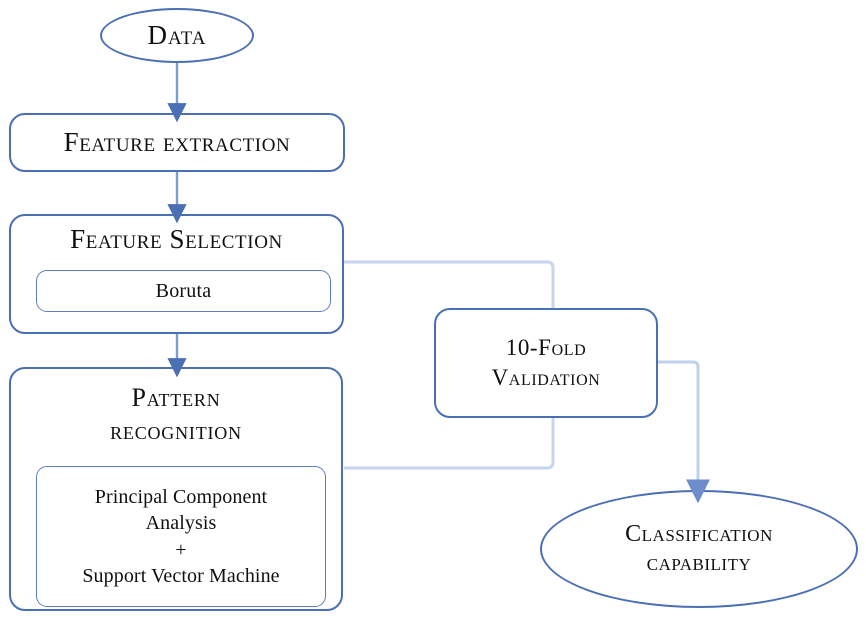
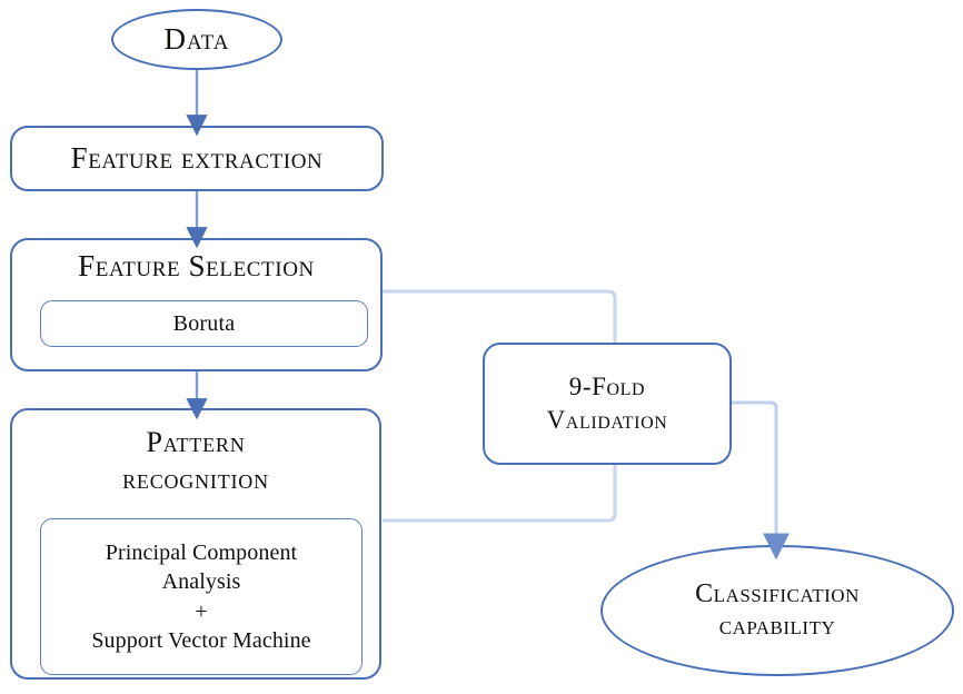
  Data
  Feature extraction
  Feature Selection
  Boruta
  Pattern
  recognition
  Principal Component
  Analysis
  +
  Support Vector Machine
- 10-Fold
+ 9-Fold
  Validation
  Classification
  capability
